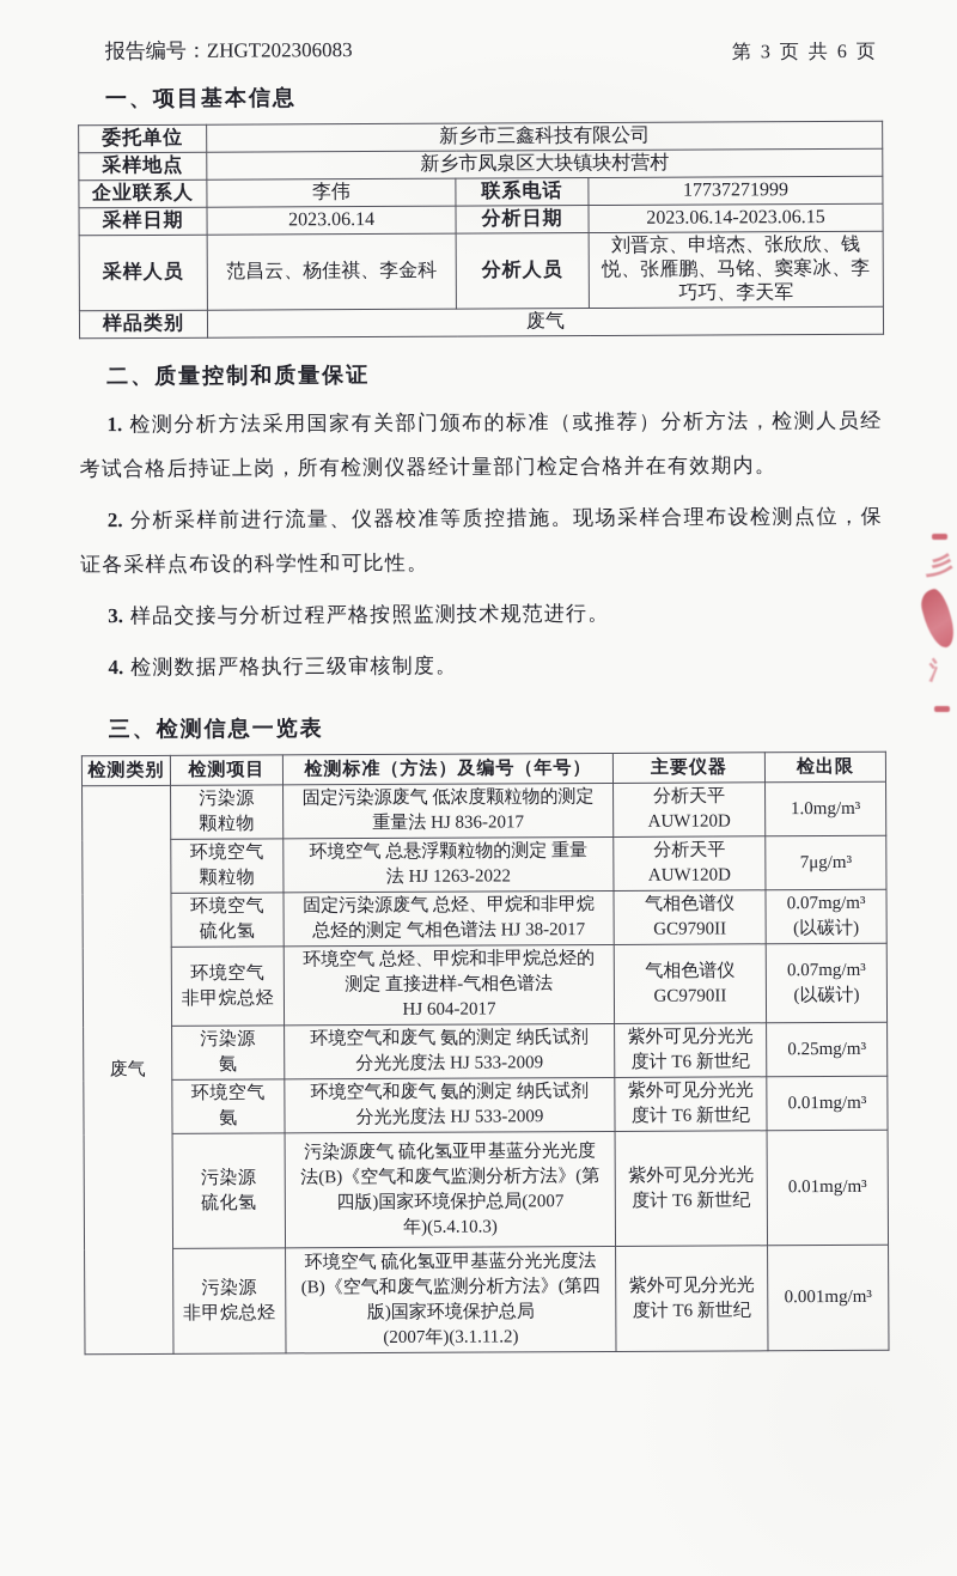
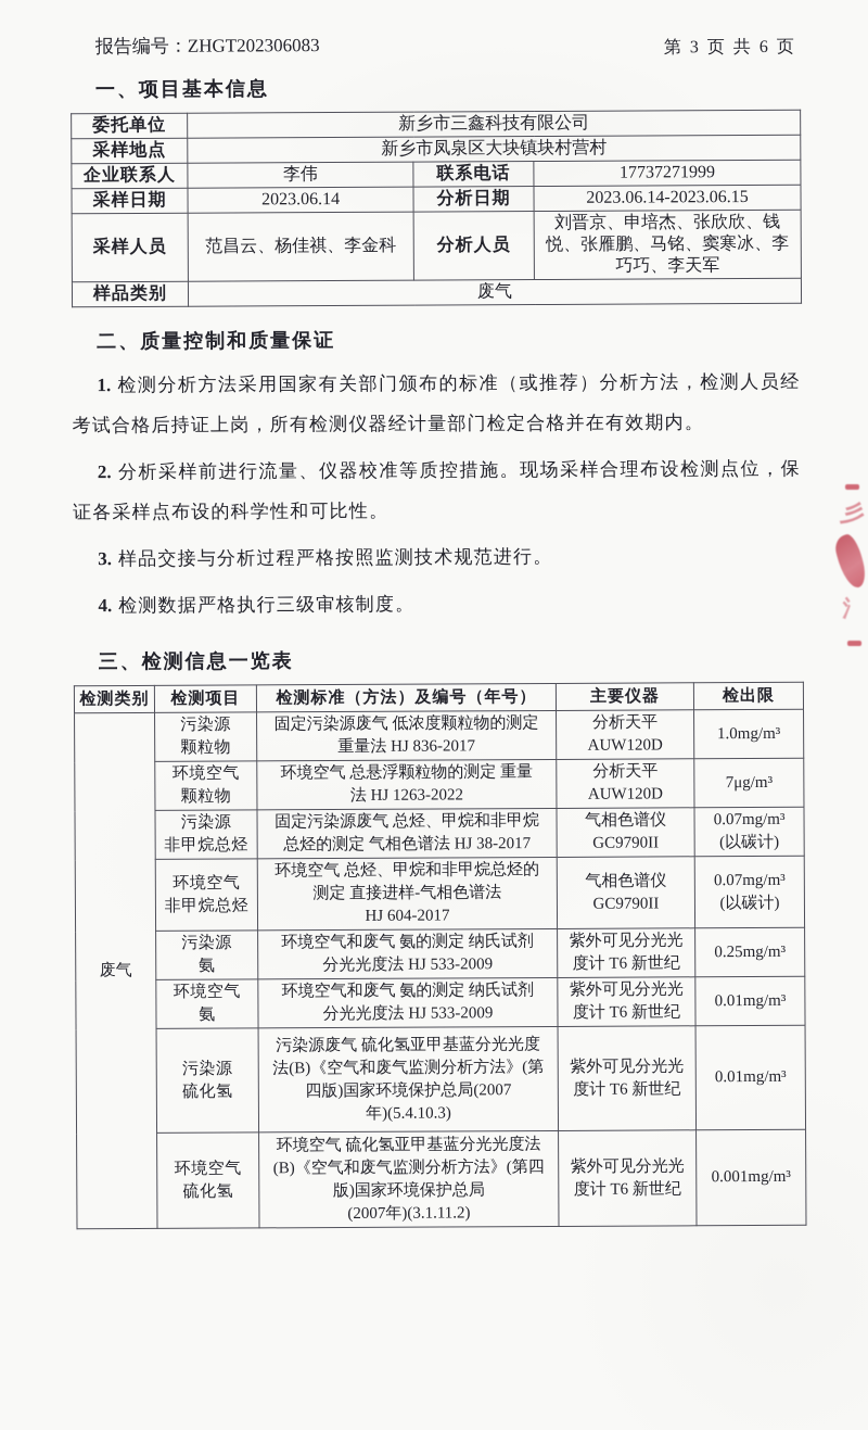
  报告编号：ZHGT202306083
  第 3 页 共 6 页
  一、项目基本信息
  委托单位	新乡市三鑫科技有限公司
  采样地点	新乡市凤泉区大块镇块村营村
  企业联系人	李伟	联系电话	17737271999
  采样日期	2023.06.14	分析日期	2023.06.14-2023.06.15
  采样人员	范昌云、杨佳祺、李金科	分析人员	刘晋京、申培杰、张欣欣、钱悦、张雁鹏、马铭、窦寒冰、李巧巧、李天军
  样品类别	废气
  二、质量控制和质量保证
  1. 检测分析方法采用国家有关部门颁布的标准（或推荐）分析方法，检测人员经考试合格后持证上岗，所有检测仪器经计量部门检定合格并在有效期内。
  2. 分析采样前进行流量、仪器校准等质控措施。现场采样合理布设检测点位，保证各采样点布设的科学性和可比性。
  3. 样品交接与分析过程严格按照监测技术规范进行。
  4. 检测数据严格执行三级审核制度。
  三、检测信息一览表
  检测类别	检测项目	检测标准（方法）及编号（年号）	主要仪器	检出限
  废气	污染源 颗粒物	固定污染源废气 低浓度颗粒物的测定 重量法 HJ 836-2017	分析天平 AUW120D	1.0mg/m³
  环境空气 颗粒物	环境空气 总悬浮颗粒物的测定 重量 法 HJ 1263-2022	分析天平 AUW120D	7μg/m³
- 环境空气 硫化氢	固定污染源废气 总烃、甲烷和非甲烷 总烃的测定 气相色谱法 HJ 38-2017	气相色谱仪 GC9790II	0.07mg/m³ (以碳计)
+ 污染源 非甲烷总烃	固定污染源废气 总烃、甲烷和非甲烷 总烃的测定 气相色谱法 HJ 38-2017	气相色谱仪 GC9790II	0.07mg/m³ (以碳计)
  环境空气 非甲烷总烃	环境空气 总烃、甲烷和非甲烷总烃的 测定 直接进样-气相色谱法 HJ 604-2017	气相色谱仪 GC9790II	0.07mg/m³ (以碳计)
  污染源 氨	环境空气和废气 氨的测定 纳氏试剂 分光光度法 HJ 533-2009	紫外可见分光光 度计 T6 新世纪	0.25mg/m³
  环境空气 氨	环境空气和废气 氨的测定 纳氏试剂 分光光度法 HJ 533-2009	紫外可见分光光 度计 T6 新世纪	0.01mg/m³
  污染源 硫化氢	污染源废气 硫化氢亚甲基蓝分光光度 法(B)《空气和废气监测分析方法》(第 四版)国家环境保护总局(2007 年)(5.4.10.3)	紫外可见分光光 度计 T6 新世纪	0.01mg/m³
- 污染源 非甲烷总烃	环境空气 硫化氢亚甲基蓝分光光度法 (B)《空气和废气监测分析方法》(第四 版)国家环境保护总局 (2007年)(3.1.11.2)	紫外可见分光光 度计 T6 新世纪	0.001mg/m³
+ 环境空气 硫化氢	环境空气 硫化氢亚甲基蓝分光光度法 (B)《空气和废气监测分析方法》(第四 版)国家环境保护总局 (2007年)(3.1.11.2)	紫外可见分光光 度计 T6 新世纪	0.001mg/m³
